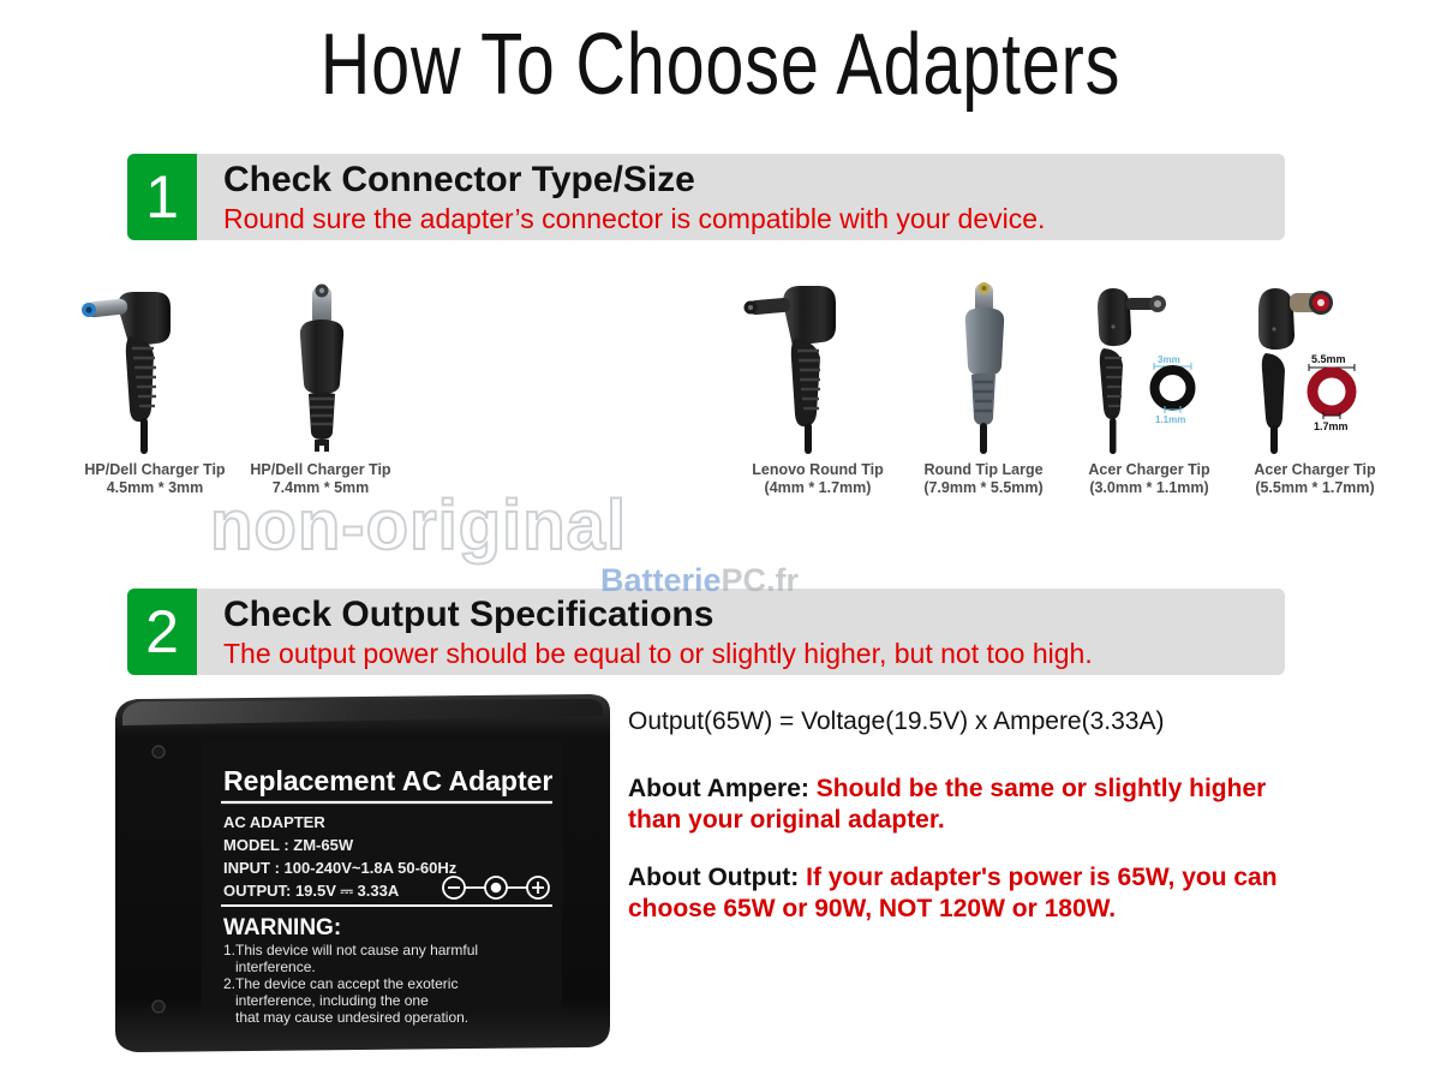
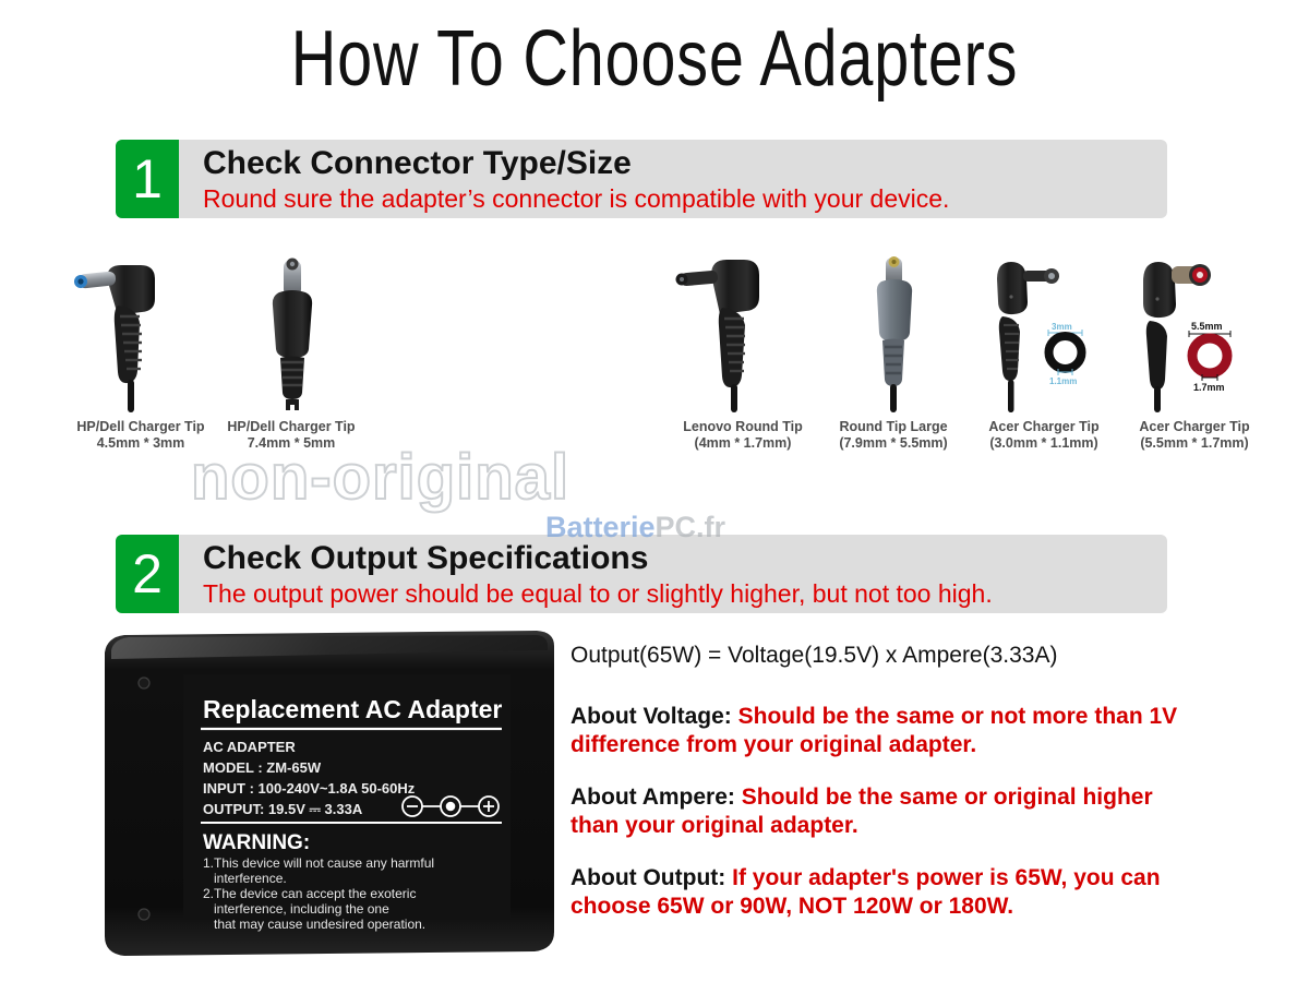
  How To Choose Adapters
  1
  Check Connector Type/Size
  Round sure the adapter’s connector is compatible with your device.
  HP/Dell Charger Tip
  4.5mm * 3mm
  HP/Dell Charger Tip
  7.4mm * 5mm
  Lenovo Round Tip
  (4mm * 1.7mm)
  Round Tip Large
  (7.9mm * 5.5mm)
  3mm
  1.1mm
  Acer Charger Tip
  (3.0mm * 1.1mm)
  5.5mm
  1.7mm
  Acer Charger Tip
  (5.5mm * 1.7mm)
  non-original
  BatteriePC.fr
  2
  Check Output Specifications
  The output power should be equal to or slightly higher, but not too high.
  Replacement AC Adapter
  AC ADAPTER
  MODEL : ZM-65W
  INPUT : 100-240V~1.8A 50-60Hz
  OUTPUT: 19.5V ⎓ 3.33A
  WARNING:
  1.This device will not cause any harmful
  interference.
  2.The device can accept the exoteric
  interference, including the one
  that may cause undesired operation.
  Output(65W) = Voltage(19.5V) x Ampere(3.33A)
+ About Voltage: Should be the same or not more than 1V difference from your original adapter.
- About Ampere: Should be the same or slightly higher than your original adapter.
+ About Ampere: Should be the same or original higher than your original adapter.
  About Output: If your adapter's power is 65W, you can choose 65W or 90W, NOT 120W or 180W.
